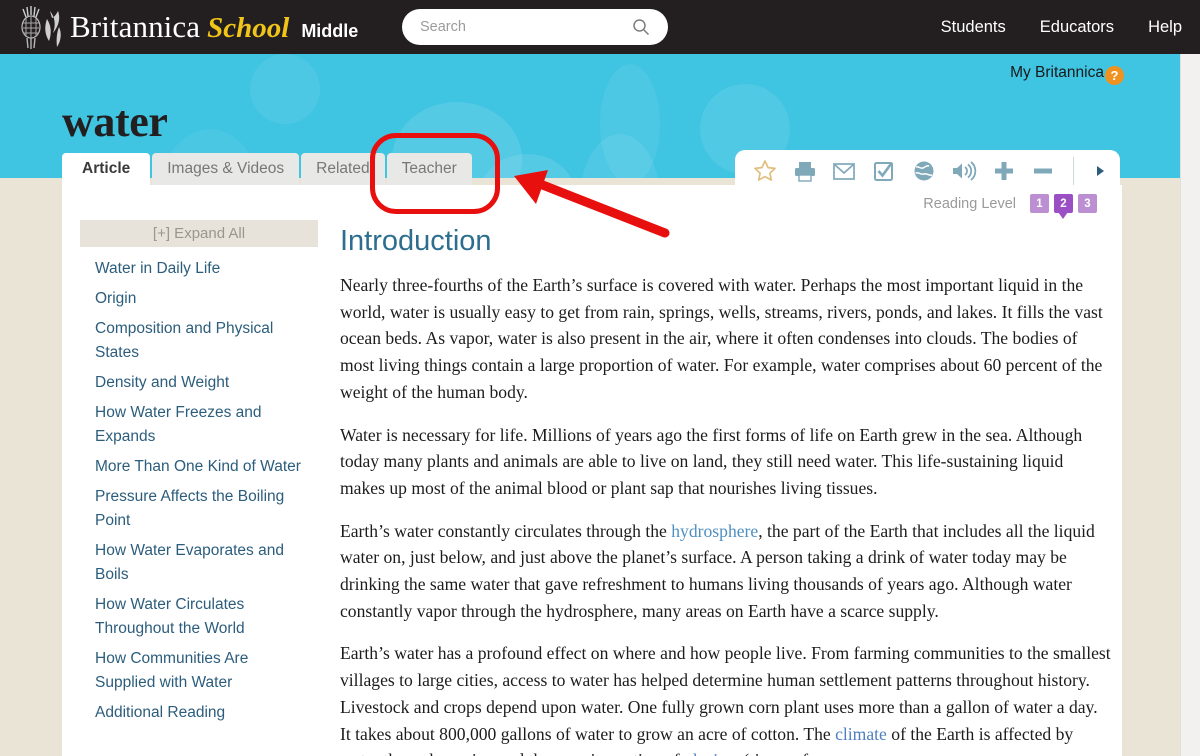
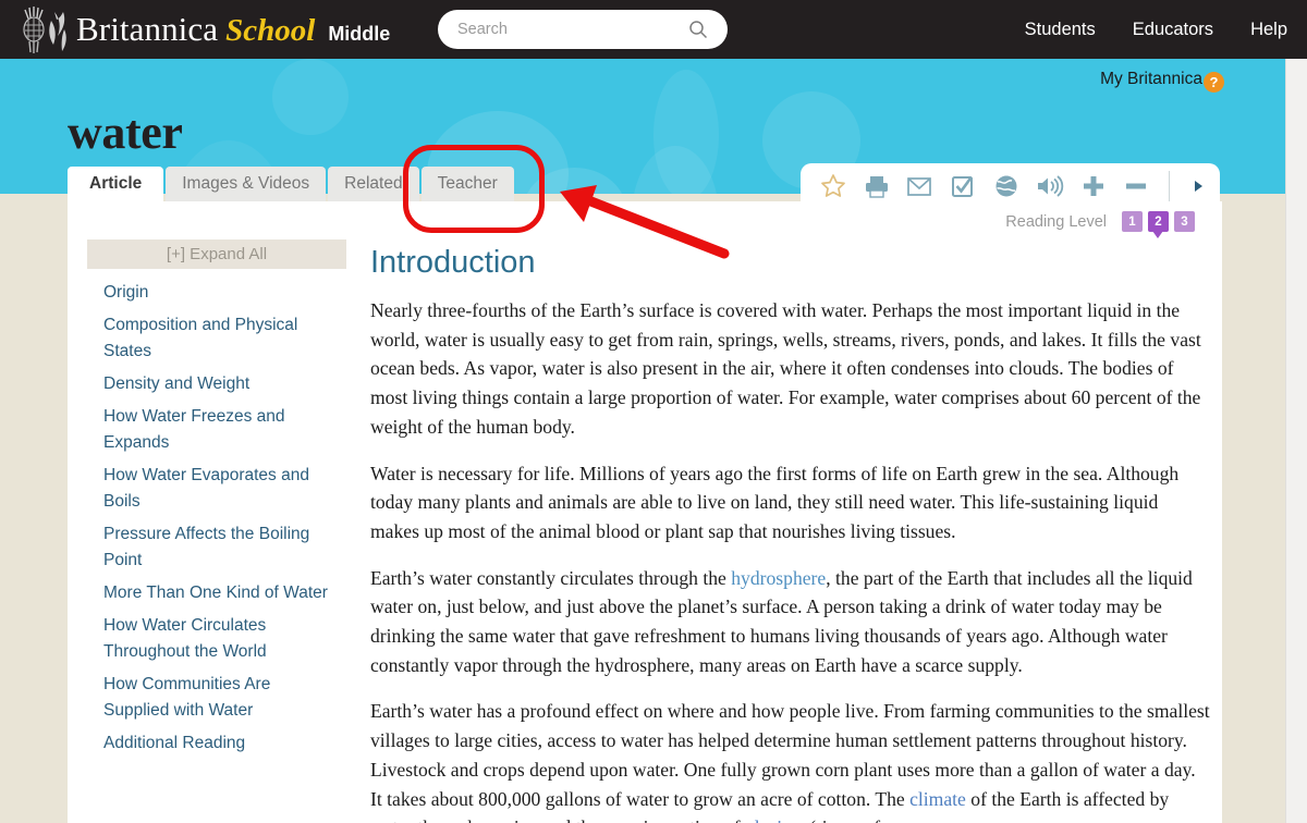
  Britannica
  School
  Middle
  Search
  Students
  Educators
  Help
  My Britannica
  ?
  water
  Article
  Images & Videos
  Related
  Teacher
  Reading Level
  1
  2
  3
  [+] Expand All
- Water in Daily Life
  Origin
  Composition and Physical States
  Density and Weight
  How Water Freezes and Expands
- More Than One Kind of Water
+ How Water Evaporates and Boils
  Pressure Affects the Boiling Point
- How Water Evaporates and Boils
+ More Than One Kind of Water
  How Water Circulates Throughout the World
  How Communities Are Supplied with Water
  Additional Reading
  Introduction
  Nearly three-fourths of the Earth’s surface is covered with water. Perhaps the most important liquid in the world, water is usually easy to get from rain, springs, wells, streams, rivers, ponds, and lakes. It fills the vast ocean beds. As vapor, water is also present in the air, where it often condenses into clouds. The bodies of most living things contain a large proportion of water. For example, water comprises about 60 percent of the weight of the human body.
  Water is necessary for life. Millions of years ago the first forms of life on Earth grew in the sea. Although today many plants and animals are able to live on land, they still need water. This life-sustaining liquid makes up most of the animal blood or plant sap that nourishes living tissues.
  Earth’s water constantly circulates through the hydrosphere, the part of the Earth that includes all the liquid water on, just below, and just above the planet’s surface. A person taking a drink of water today may be drinking the same water that gave refreshment to humans living thousands of years ago. Although water constantly vapor through the hydrosphere, many areas on Earth have a scarce supply.
  Earth’s water has a profound effect on where and how people live. From farming communities to the smallest villages to large cities, access to water has helped determine human settlement patterns throughout history. Livestock and crops depend upon water. One fully grown corn plant uses more than a gallon of water a day. It takes about 800,000 gallons of water to grow an acre of cotton. The climate of the Earth is affected by
